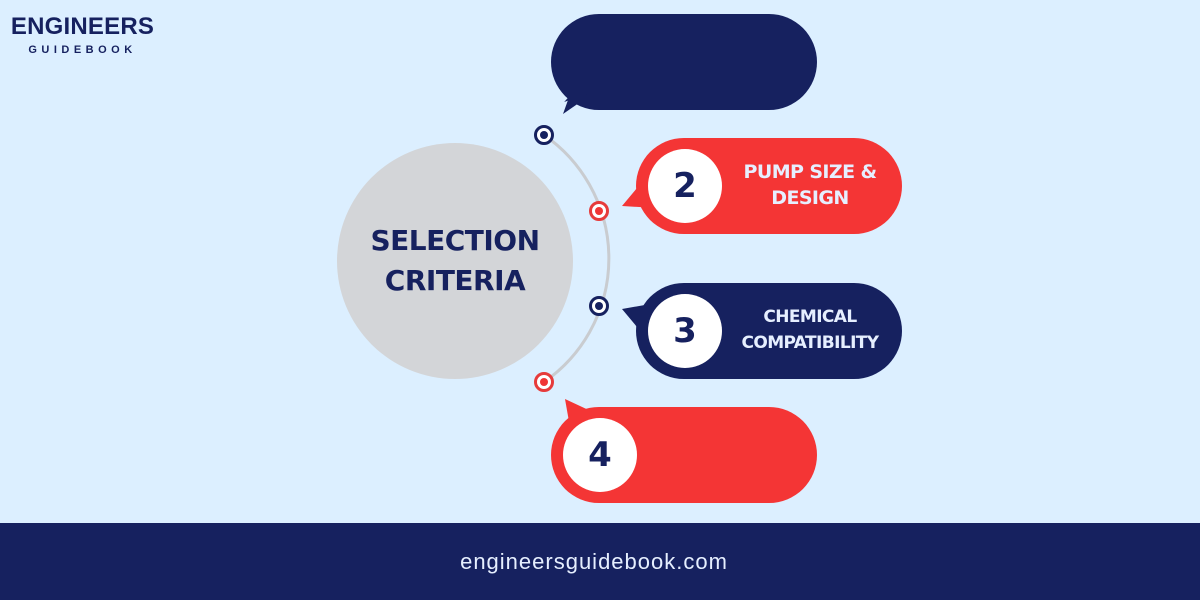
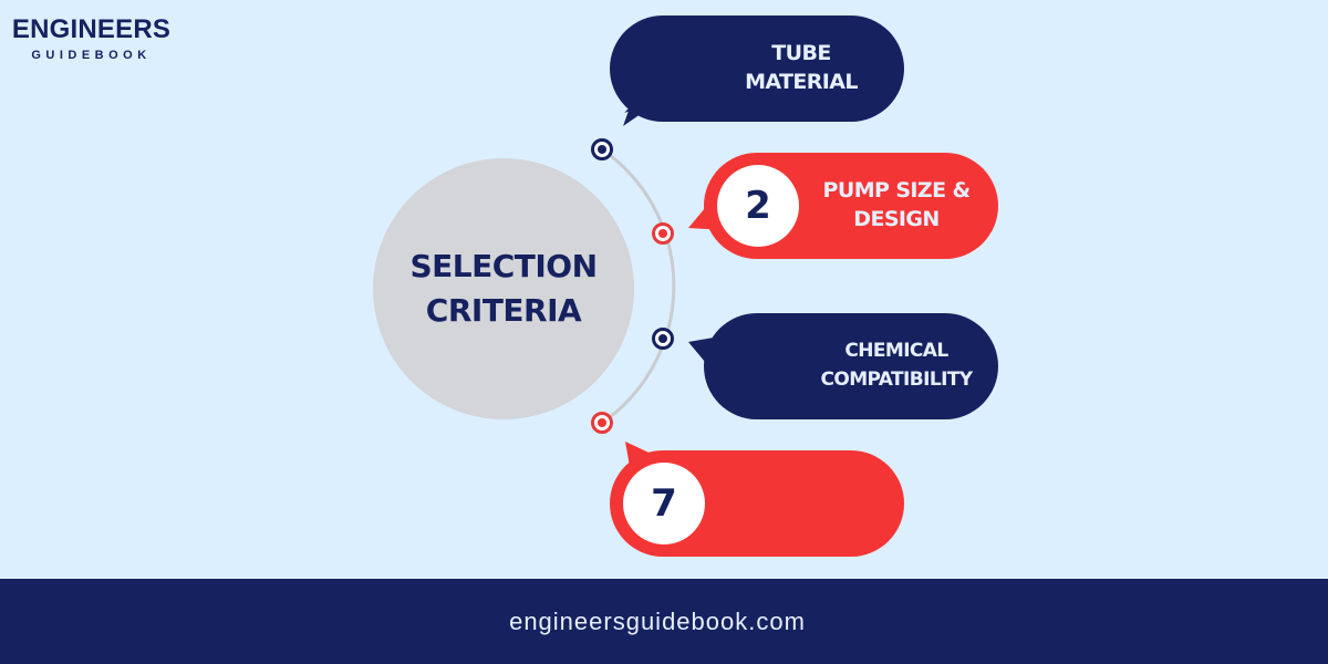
  ENGINEERS
  GUIDEBOOK
  SELECTION CRITERIA
+ TUBE MATERIAL
  2
  PUMP SIZE & DESIGN
- 3
  CHEMICAL COMPATIBILITY
- 4
+ 7
  engineersguidebook.com
